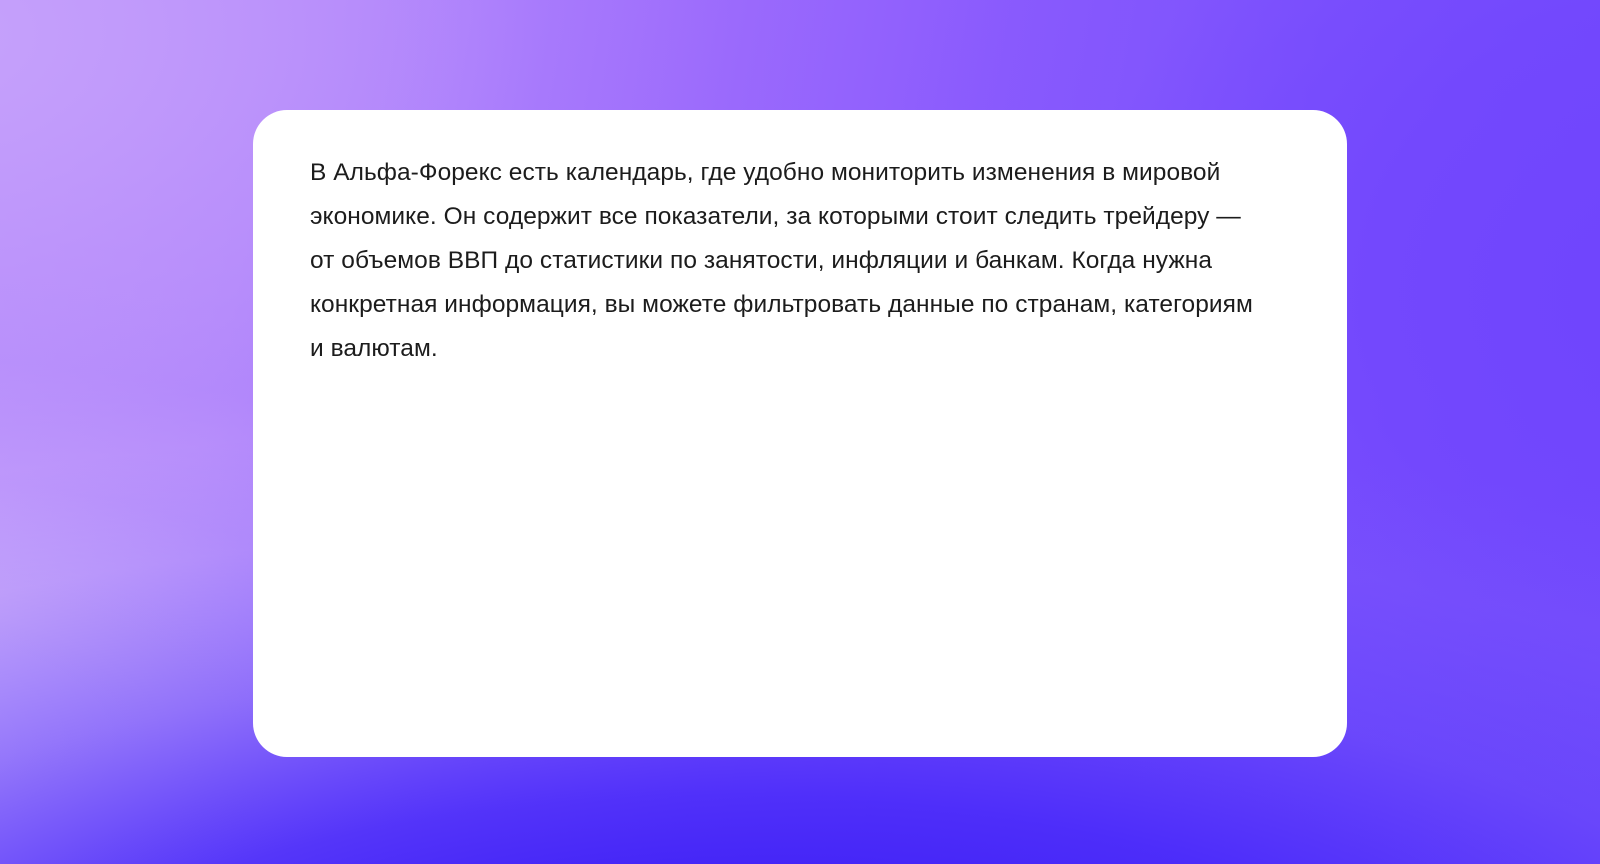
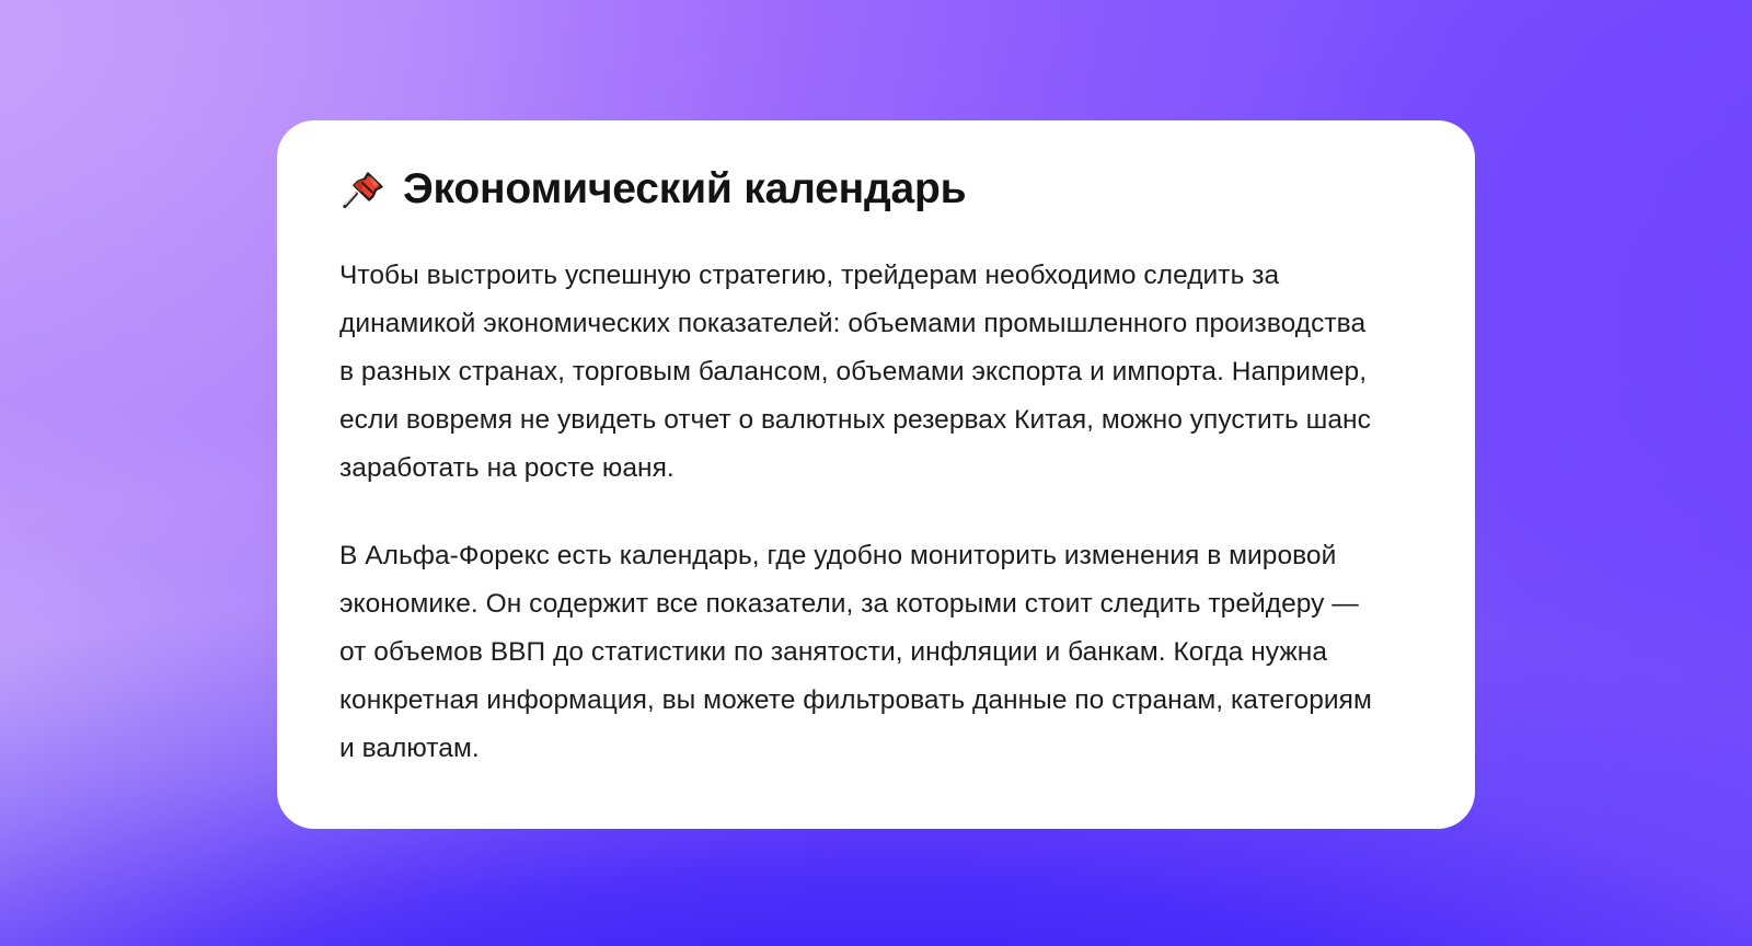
+ Экономический календарь
+ Чтобы выстроить успешную стратегию, трейдерам необходимо следить за динамикой экономических показателей: объемами промышленного производства в разных странах, торговым балансом, объемами экспорта и импорта. Например, если вовремя не увидеть отчет о валютных резервах Китая, можно упустить шанс заработать на росте юаня.
  В Альфа-Форекс есть календарь, где удобно мониторить изменения в мировой экономике. Он содержит все показатели, за которыми стоит следить трейдеру — от объемов ВВП до статистики по занятости, инфляции и банкам. Когда нужна конкретная информация, вы можете фильтровать данные по странам, категориям и валютам.
